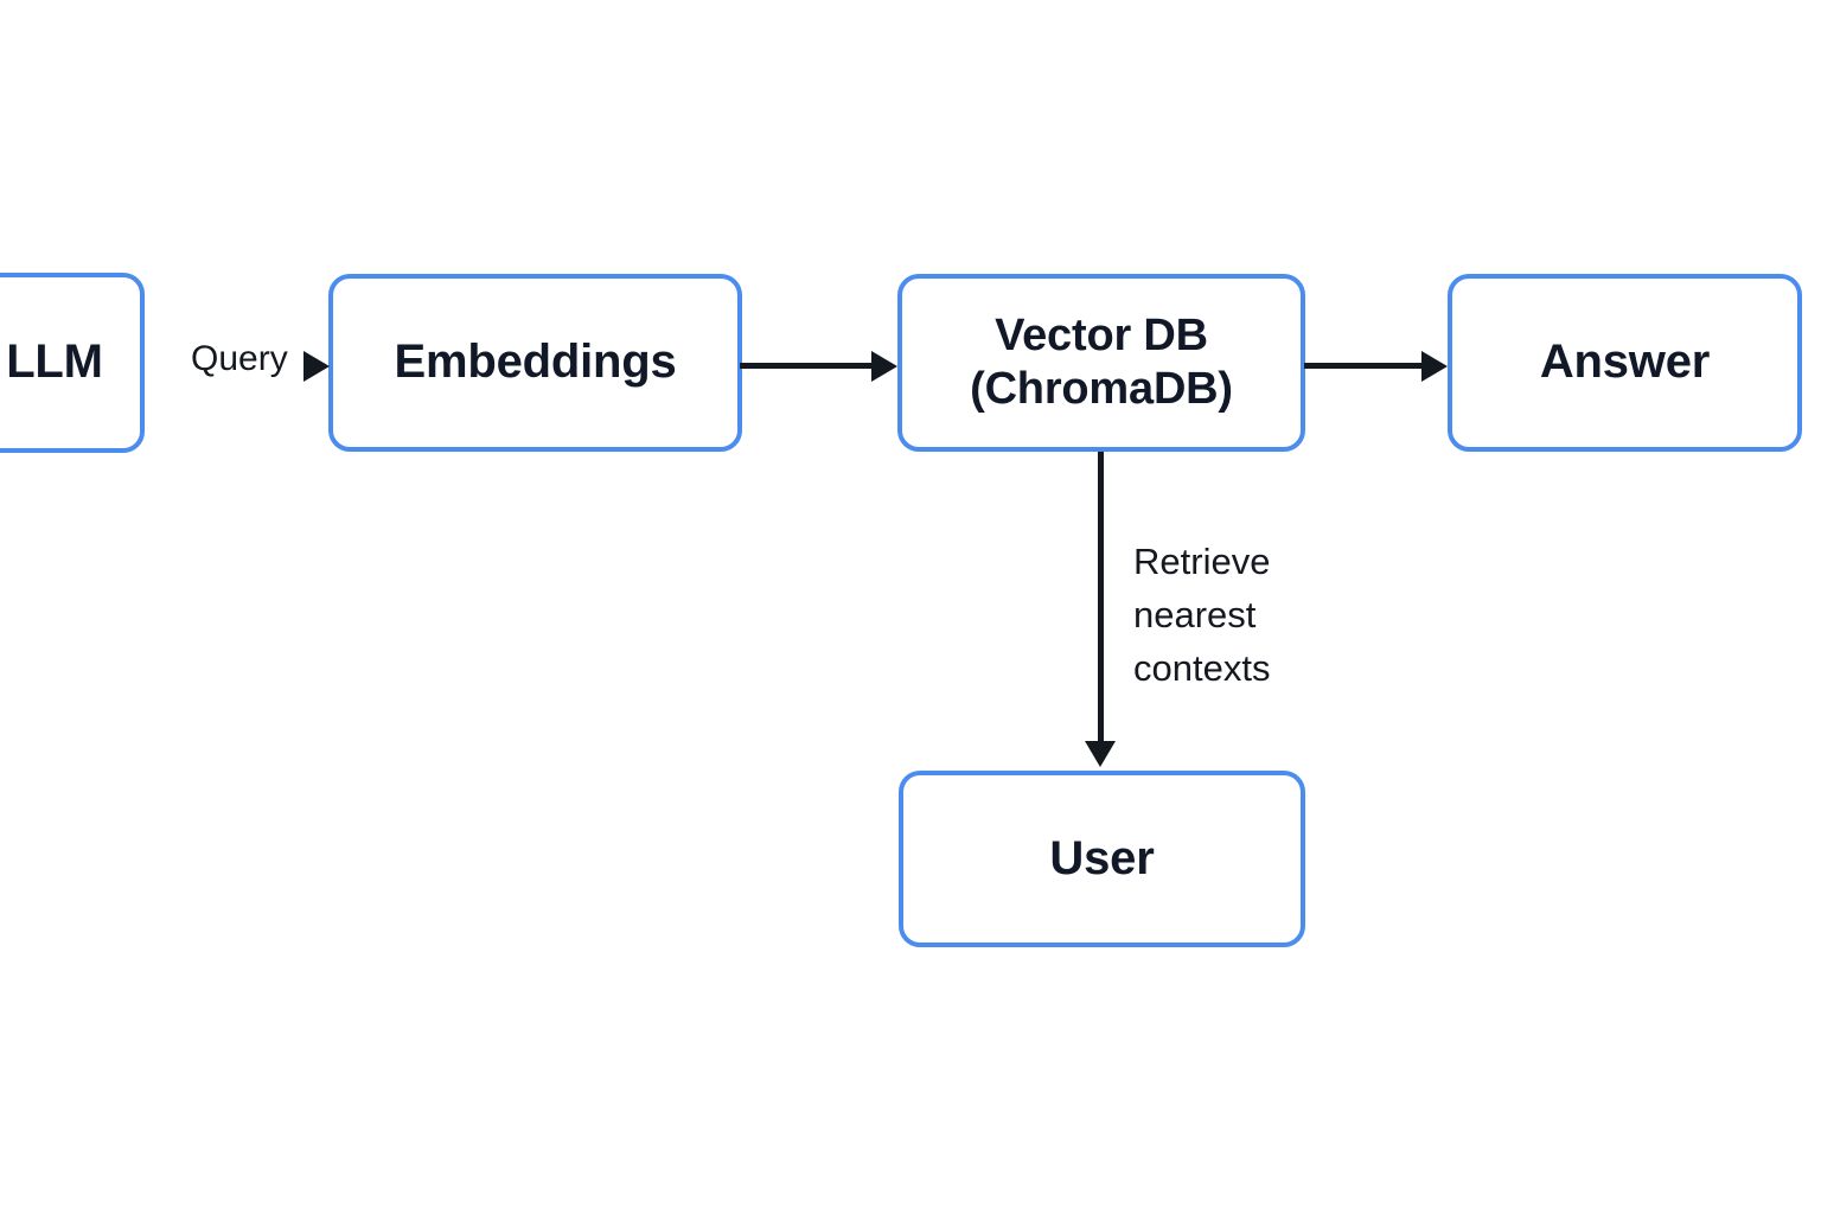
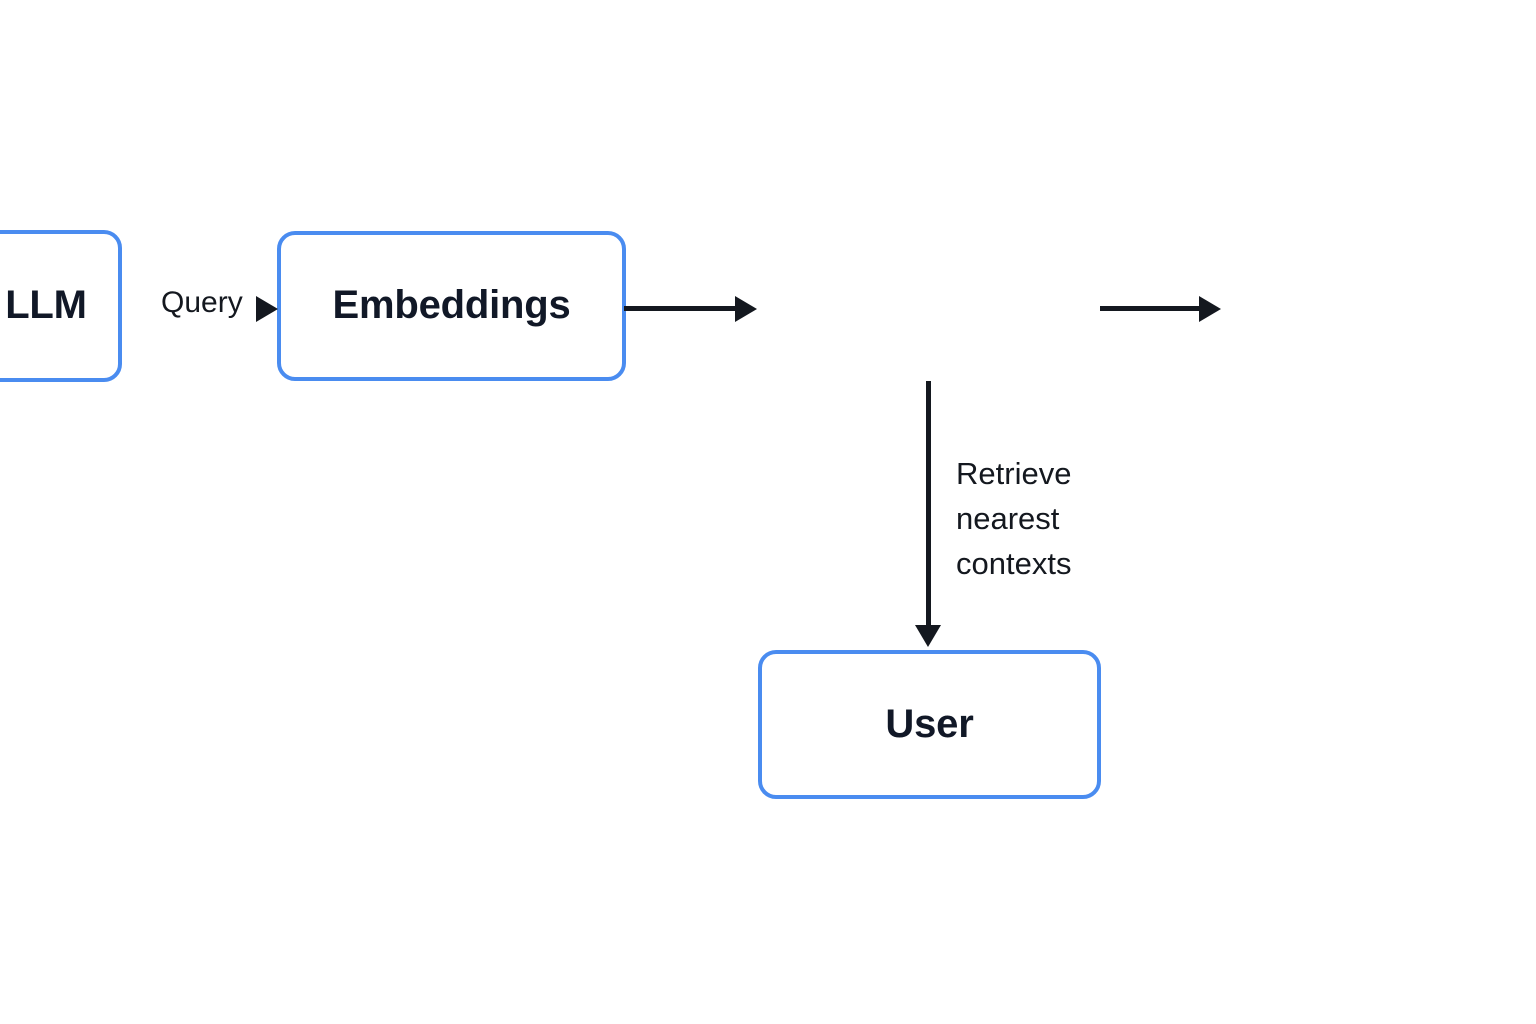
  LLM
  Embeddings
- Vector DB
- (ChromaDB)
- Answer
  User
  Query
  Retrieve
  nearest
  contexts
